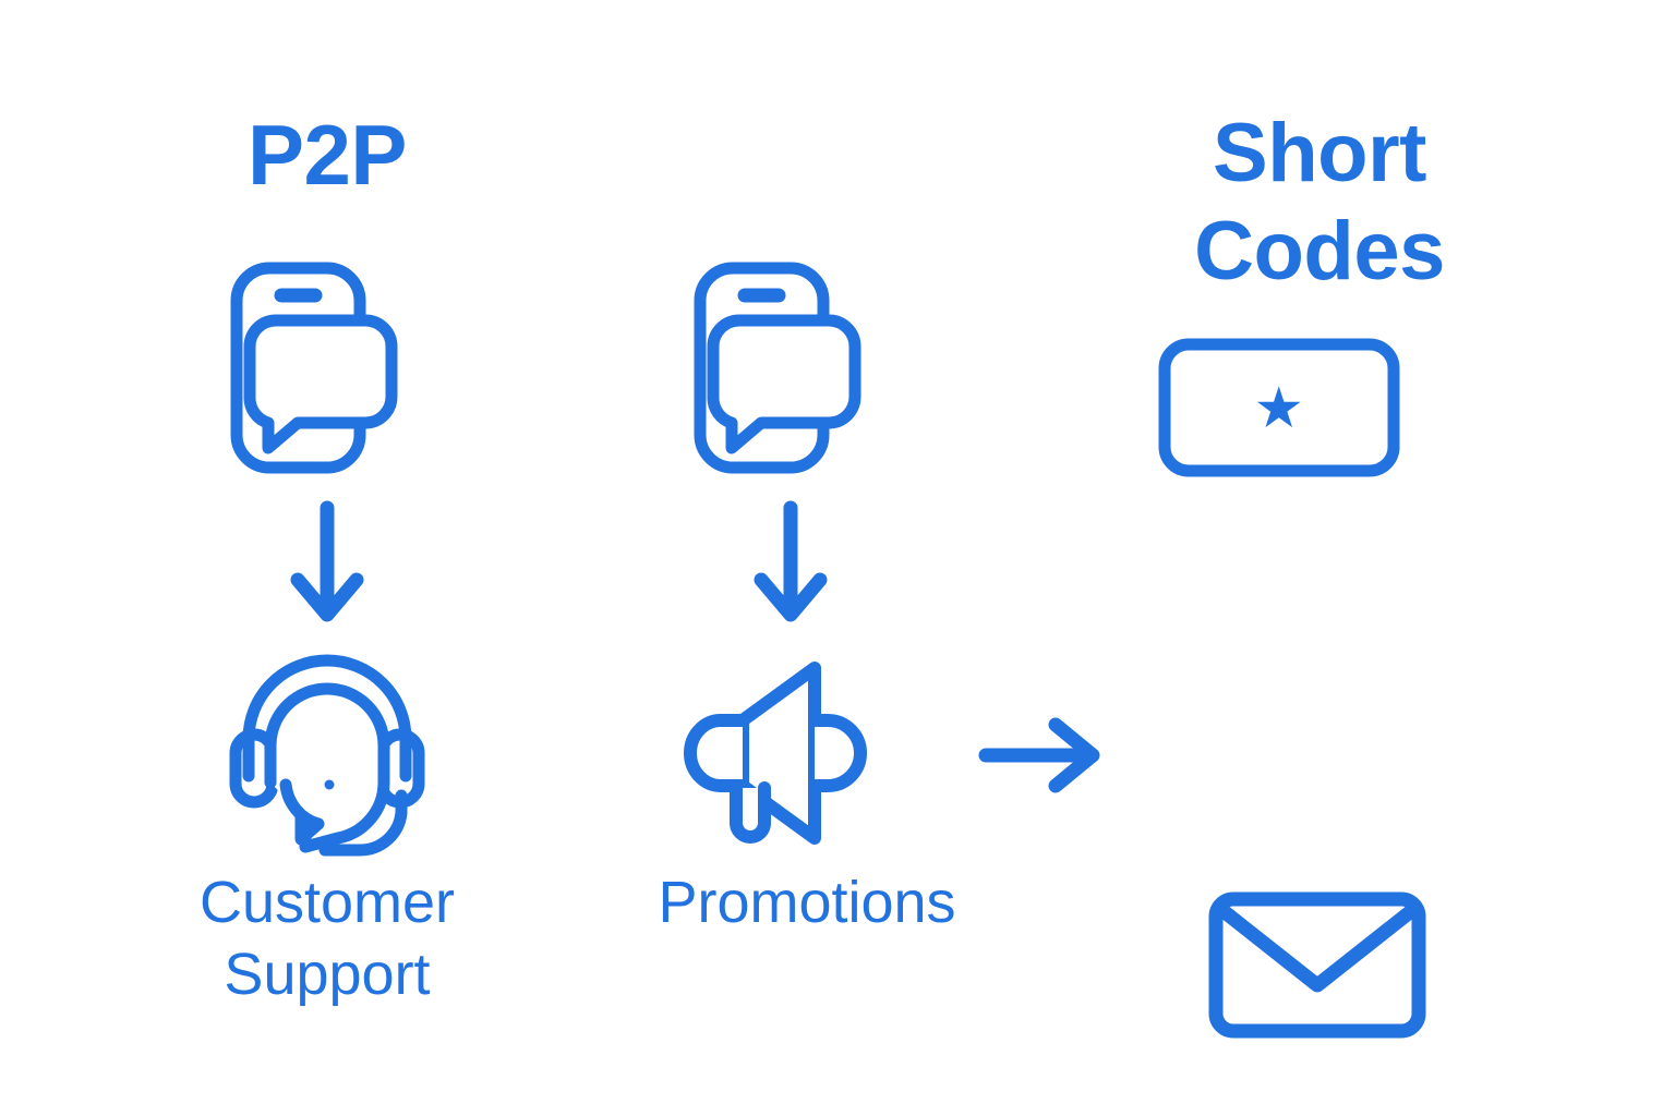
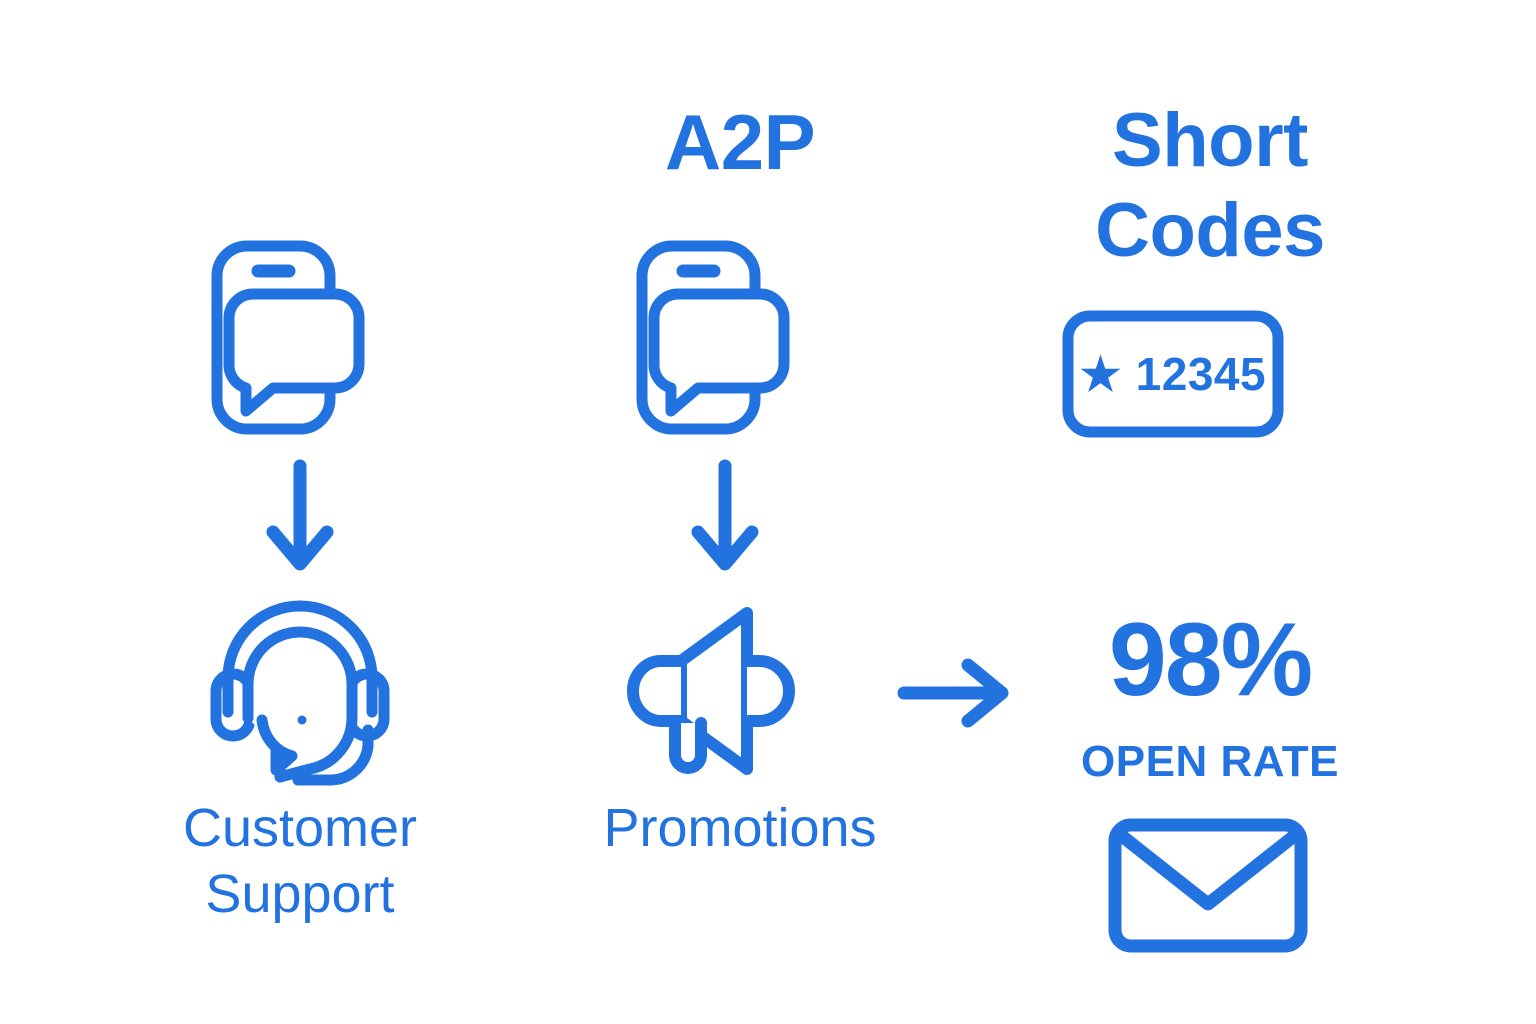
- P2P
  Customer
  Support
+ A2P
  Promotions
  Short
  Codes
  ★
+ 12345
+ 98%
+ OPEN RATE
